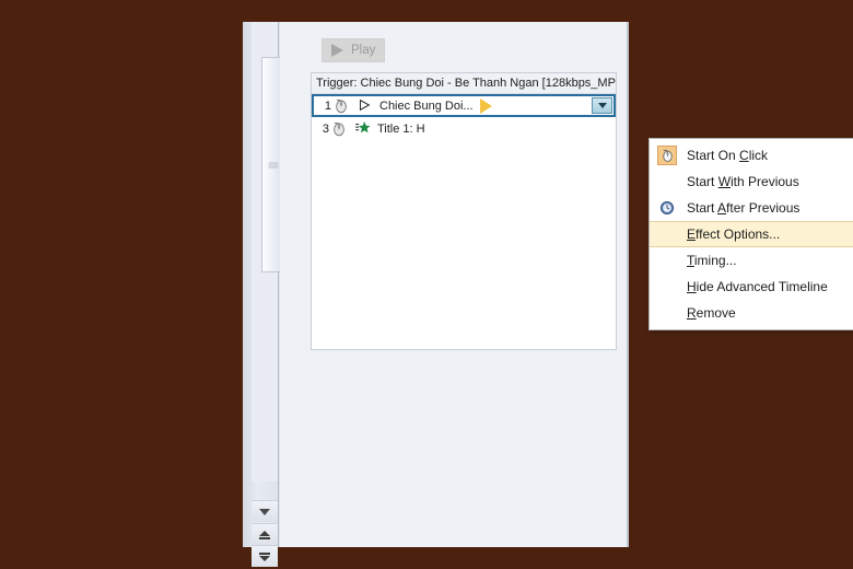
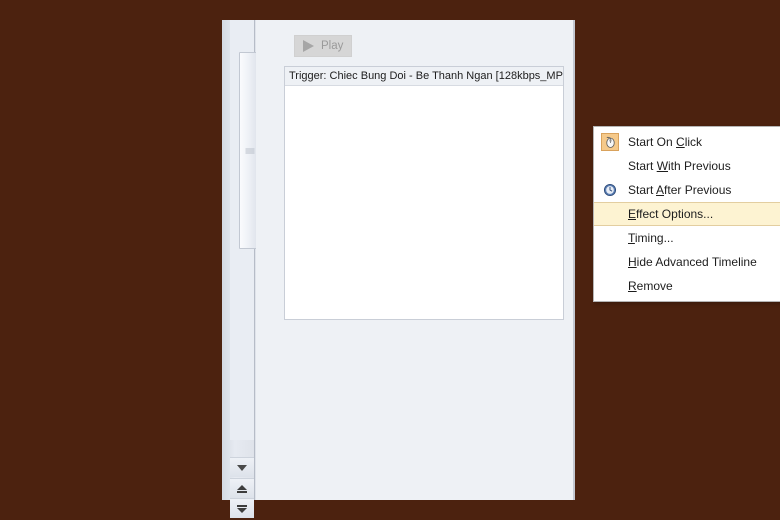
  Play
  Trigger: Chiec Bung Doi - Be Thanh Ngan [128kbps_MP
- 1
- Chiec Bung Doi...
- 3
- Title 1: H
  Start On Click
  Start With Previous
  Start After Previous
  Effect Options...
  Timing...
  Hide Advanced Timeline
  Remove
